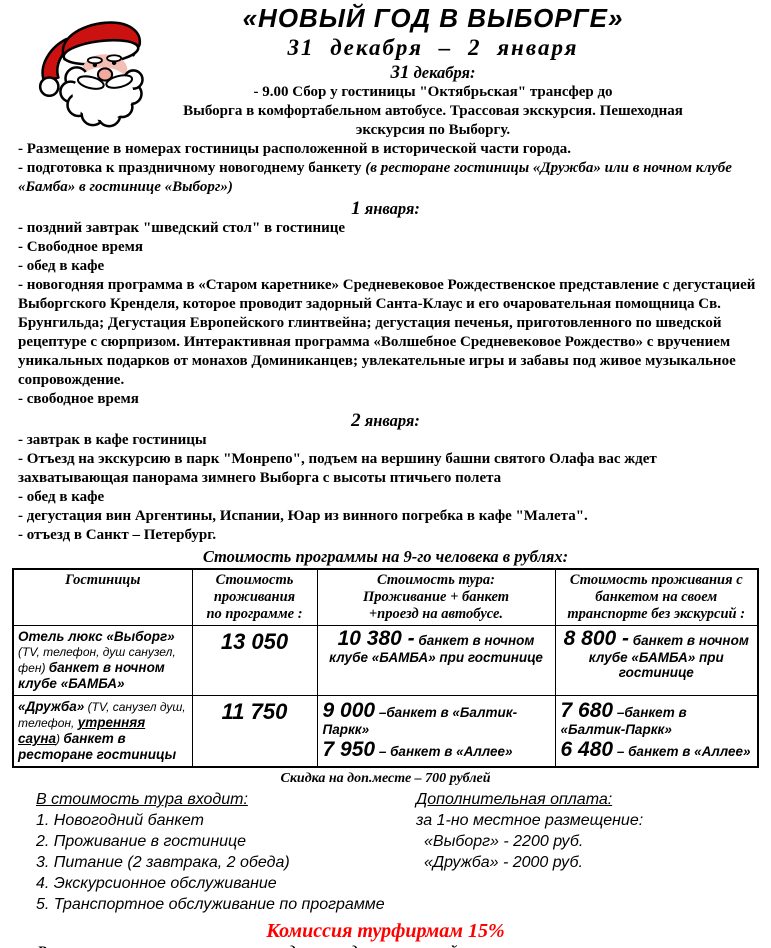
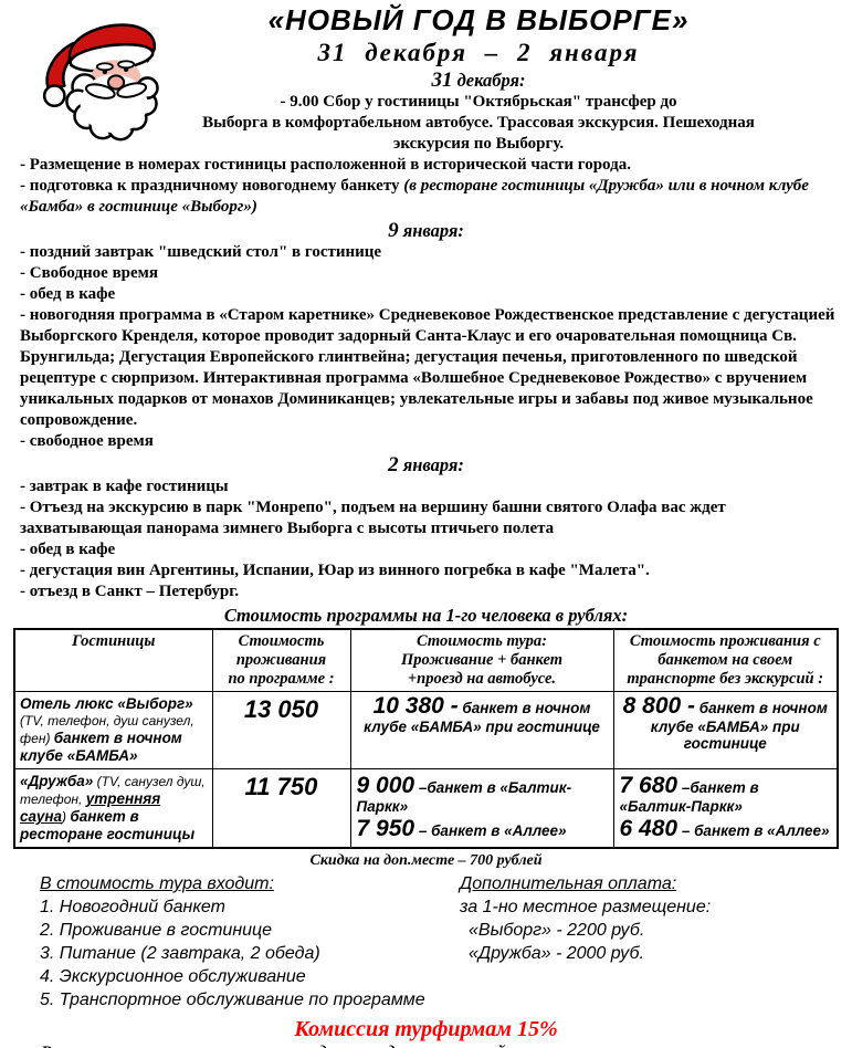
  «НОВЫЙ ГОД В ВЫБОРГЕ»
  31 декабря – 2 января
  31 декабря:
  - 9.00 Сбор у гостиницы "Октябрьская" трансфер до
  Выборга в комфортабельном автобусе. Трассовая экскурсия. Пешеходная
  экскурсия по Выборгу.
  - Размещение в номерах гостиницы расположенной в исторической части города.
  - подготовка к праздничному новогоднему банкету (в ресторане гостиницы «Дружба» или в ночном клубе «Бамба» в гостинице «Выборг»)
- 1 января:
+ 9 января:
  - поздний завтрак "шведский стол" в гостинице
  - Свободное время
  - обед в кафе
  - новогодняя программа в «Старом каретнике» Средневековое Рождественское представление с дегустацией Выборгского Кренделя, которое проводит задорный Санта-Клаус и его очаровательная помощница Св. Брунгильда; Дегустация Европейского глинтвейна; дегустация печенья, приготовленного по шведской рецептуре с сюрпризом. Интерактивная программа «Волшебное Средневековое Рождество» с вручением уникальных подарков от монахов Доминиканцев; увлекательные игры и забавы под живое музыкальное сопровождение.
  - свободное время
  2 января:
  - завтрак в кафе гостиницы
  - Отъезд на экскурсию в парк "Монрепо", подъем на вершину башни святого Олафа вас ждет захватывающая панорама зимнего Выборга с высоты птичьего полета
  - обед в кафе
  - дегустация вин Аргентины, Испании, Юар из винного погребка в кафе "Малета".
  - отъезд в Санкт – Петербург.
- Стоимость программы на 9-го человека в рублях:
+ Стоимость программы на 1-го человека в рублях:
  Гостиницы	Стоимость проживания по программе :	Стоимость тура: Проживание + банкет +проезд на автобусе.	Стоимость проживания с банкетом на своем транспорте без экскурсий :
  Отель люкс «Выборг» (TV, телефон, душ санузел, фен) банкет в ночном клубе «БАМБА»	13 050	10 380 - банкет в ночном клубе «БАМБА» при гостинице	8 800 - банкет в ночном клубе «БАМБА» при гостинице
  «Дружба» (TV, санузел душ, телефон, утренняя сауна) банкет в ресторане гостиницы	11 750	9 000 –банкет в «Балтик-Паркк» 7 950 – банкет в «Аллее»	7 680 –банкет в «Балтик-Паркк» 6 480 – банкет в «Аллее»
  Скидка на доп.месте – 700 рублей
  В стоимость тура входит:
  1. Новогодний банкет
  2. Проживание в гостинице
  3. Питание (2 завтрака, 2 обеда)
  4. Экскурсионное обслуживание
  5. Транспортное обслуживание по программе
  Дополнительная оплата:
  за 1-но местное размещение:
  «Выборг» - 2200 руб.
  «Дружба» - 2000 руб.
  Комиссия турфирмам 15%
